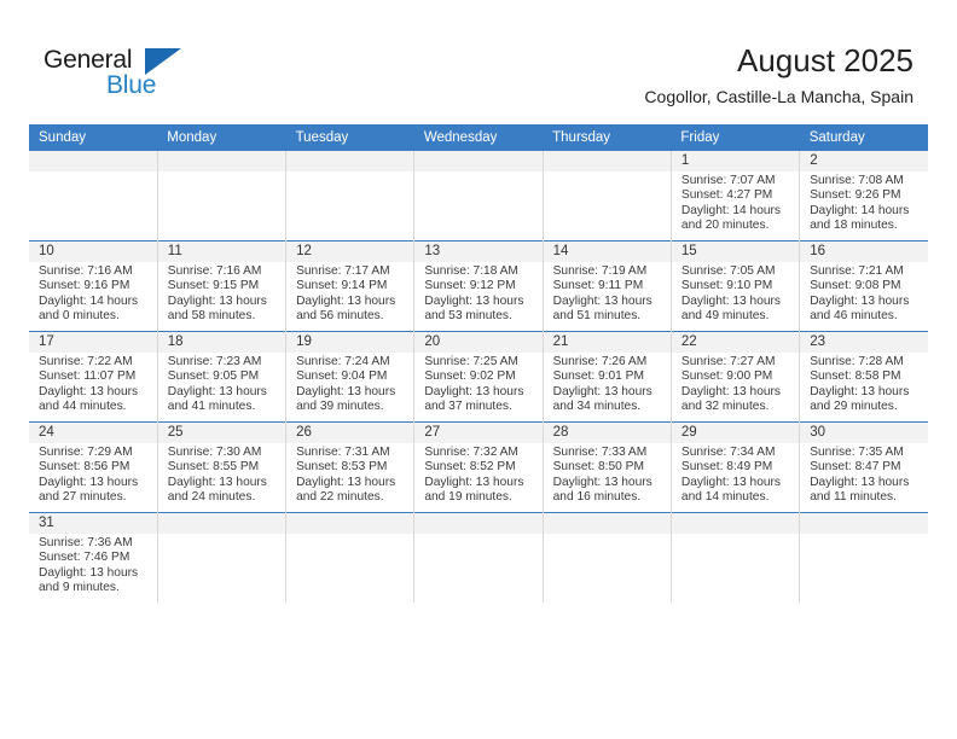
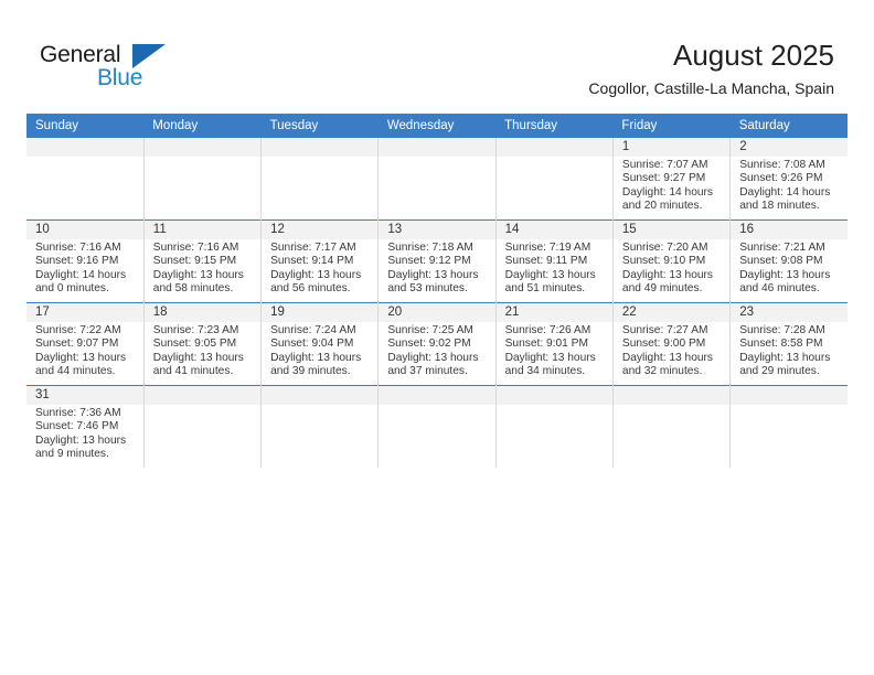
  General
  Blue
  August 2025
  Cogollor, Castille-La Mancha, Spain
  Sunday	Monday	Tuesday	Wednesday	Thursday	Friday	Saturday
- 					1Sunrise: 7:07 AMSunset: 4:27 PMDaylight: 14 hoursand 20 minutes.	2Sunrise: 7:08 AMSunset: 9:26 PMDaylight: 14 hoursand 18 minutes.
+ 					1Sunrise: 7:07 AMSunset: 9:27 PMDaylight: 14 hoursand 20 minutes.	2Sunrise: 7:08 AMSunset: 9:26 PMDaylight: 14 hoursand 18 minutes.
- 10Sunrise: 7:16 AMSunset: 9:16 PMDaylight: 14 hoursand 0 minutes.	11Sunrise: 7:16 AMSunset: 9:15 PMDaylight: 13 hoursand 58 minutes.	12Sunrise: 7:17 AMSunset: 9:14 PMDaylight: 13 hoursand 56 minutes.	13Sunrise: 7:18 AMSunset: 9:12 PMDaylight: 13 hoursand 53 minutes.	14Sunrise: 7:19 AMSunset: 9:11 PMDaylight: 13 hoursand 51 minutes.	15Sunrise: 7:05 AMSunset: 9:10 PMDaylight: 13 hoursand 49 minutes.	16Sunrise: 7:21 AMSunset: 9:08 PMDaylight: 13 hoursand 46 minutes.
+ 10Sunrise: 7:16 AMSunset: 9:16 PMDaylight: 14 hoursand 0 minutes.	11Sunrise: 7:16 AMSunset: 9:15 PMDaylight: 13 hoursand 58 minutes.	12Sunrise: 7:17 AMSunset: 9:14 PMDaylight: 13 hoursand 56 minutes.	13Sunrise: 7:18 AMSunset: 9:12 PMDaylight: 13 hoursand 53 minutes.	14Sunrise: 7:19 AMSunset: 9:11 PMDaylight: 13 hoursand 51 minutes.	15Sunrise: 7:20 AMSunset: 9:10 PMDaylight: 13 hoursand 49 minutes.	16Sunrise: 7:21 AMSunset: 9:08 PMDaylight: 13 hoursand 46 minutes.
- 17Sunrise: 7:22 AMSunset: 11:07 PMDaylight: 13 hoursand 44 minutes.	18Sunrise: 7:23 AMSunset: 9:05 PMDaylight: 13 hoursand 41 minutes.	19Sunrise: 7:24 AMSunset: 9:04 PMDaylight: 13 hoursand 39 minutes.	20Sunrise: 7:25 AMSunset: 9:02 PMDaylight: 13 hoursand 37 minutes.	21Sunrise: 7:26 AMSunset: 9:01 PMDaylight: 13 hoursand 34 minutes.	22Sunrise: 7:27 AMSunset: 9:00 PMDaylight: 13 hoursand 32 minutes.	23Sunrise: 7:28 AMSunset: 8:58 PMDaylight: 13 hoursand 29 minutes.
+ 17Sunrise: 7:22 AMSunset: 9:07 PMDaylight: 13 hoursand 44 minutes.	18Sunrise: 7:23 AMSunset: 9:05 PMDaylight: 13 hoursand 41 minutes.	19Sunrise: 7:24 AMSunset: 9:04 PMDaylight: 13 hoursand 39 minutes.	20Sunrise: 7:25 AMSunset: 9:02 PMDaylight: 13 hoursand 37 minutes.	21Sunrise: 7:26 AMSunset: 9:01 PMDaylight: 13 hoursand 34 minutes.	22Sunrise: 7:27 AMSunset: 9:00 PMDaylight: 13 hoursand 32 minutes.	23Sunrise: 7:28 AMSunset: 8:58 PMDaylight: 13 hoursand 29 minutes.
- 24Sunrise: 7:29 AMSunset: 8:56 PMDaylight: 13 hoursand 27 minutes.	25Sunrise: 7:30 AMSunset: 8:55 PMDaylight: 13 hoursand 24 minutes.	26Sunrise: 7:31 AMSunset: 8:53 PMDaylight: 13 hoursand 22 minutes.	27Sunrise: 7:32 AMSunset: 8:52 PMDaylight: 13 hoursand 19 minutes.	28Sunrise: 7:33 AMSunset: 8:50 PMDaylight: 13 hoursand 16 minutes.	29Sunrise: 7:34 AMSunset: 8:49 PMDaylight: 13 hoursand 14 minutes.	30Sunrise: 7:35 AMSunset: 8:47 PMDaylight: 13 hoursand 11 minutes.
  31Sunrise: 7:36 AMSunset: 7:46 PMDaylight: 13 hoursand 9 minutes.
